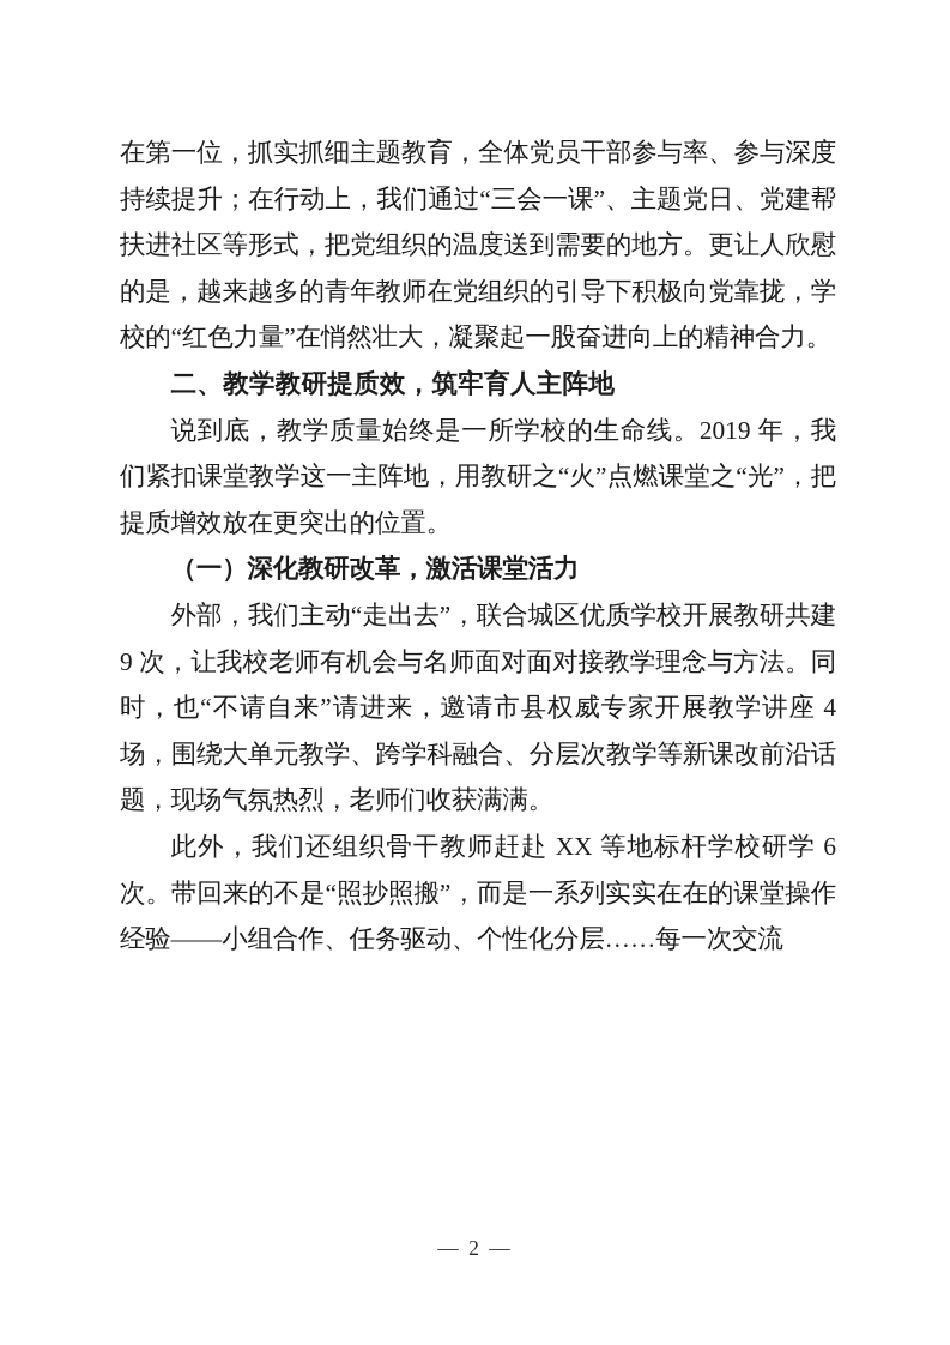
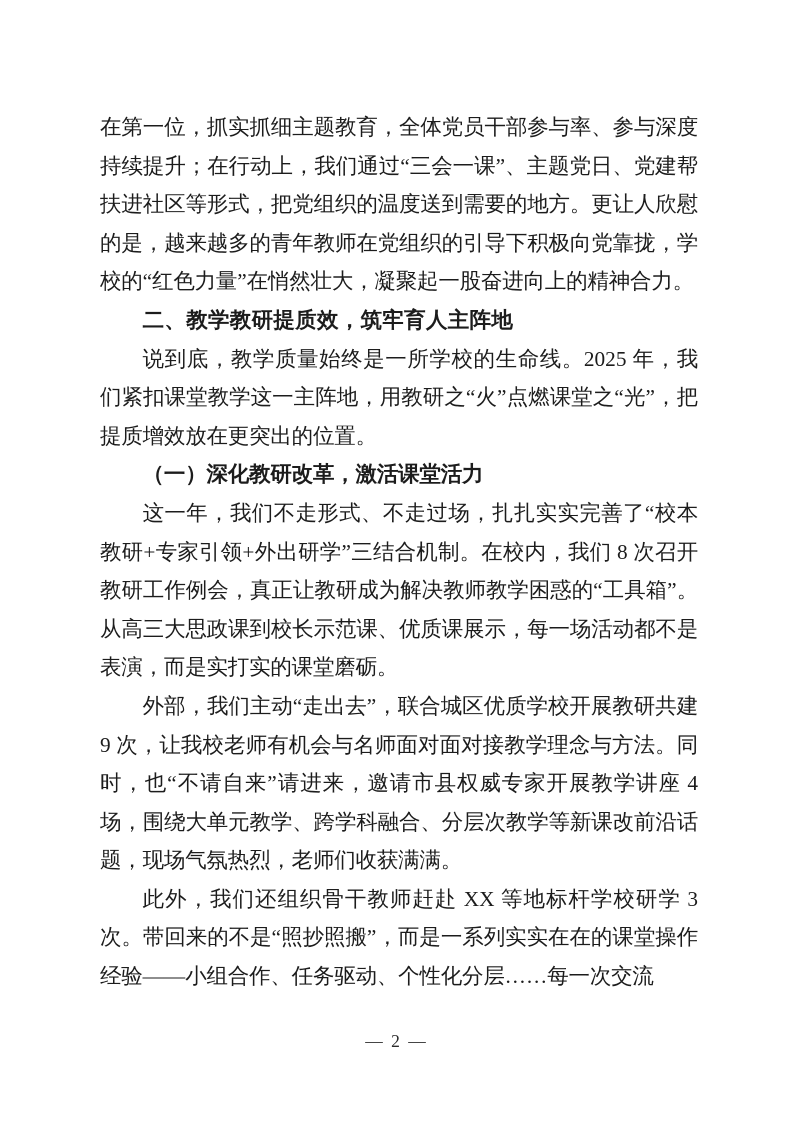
  在第一位，抓实抓细主题教育，全体党员干部参与率、参与深度持续提升；在行动上，我们通过“三会一课”、主题党日、党建帮扶进社区等形式，把党组织的温度送到需要的地方。更让人欣慰的是，越来越多的青年教师在党组织的引导下积极向党靠拢，学校的“红色力量”在悄然壮大，凝聚起一股奋进向上的精神合力。
  二、教学教研提质效，筑牢育人主阵地
- 说到底，教学质量始终是一所学校的生命线。2019 年，我们紧扣课堂教学这一主阵地，用教研之“火”点燃课堂之“光”，把提质增效放在更突出的位置。
+ 说到底，教学质量始终是一所学校的生命线。2025 年，我们紧扣课堂教学这一主阵地，用教研之“火”点燃课堂之“光”，把提质增效放在更突出的位置。
  （一）深化教研改革，激活课堂活力
+ 这一年，我们不走形式、不走过场，扎扎实实完善了“校本教研+专家引领+外出研学”三结合机制。在校内，我们 8 次召开教研工作例会，真正让教研成为解决教师教学困惑的“工具箱”。从高三大思政课到校长示范课、优质课展示，每一场活动都不是表演，而是实打实的课堂磨砺。
  外部，我们主动“走出去”，联合城区优质学校开展教研共建 9 次，让我校老师有机会与名师面对面对接教学理念与方法。同时，也“不请自来”请进来，邀请市县权威专家开展教学讲座 4 场，围绕大单元教学、跨学科融合、分层次教学等新课改前沿话题，现场气氛热烈，老师们收获满满。
- 此外，我们还组织骨干教师赶赴 XX 等地标杆学校研学 6 次。带回来的不是“照抄照搬”，而是一系列实实在在的课堂操作经验——小组合作、任务驱动、个性化分层……每一次交流
+ 此外，我们还组织骨干教师赶赴 XX 等地标杆学校研学 3 次。带回来的不是“照抄照搬”，而是一系列实实在在的课堂操作经验——小组合作、任务驱动、个性化分层……每一次交流
  — 2 —
